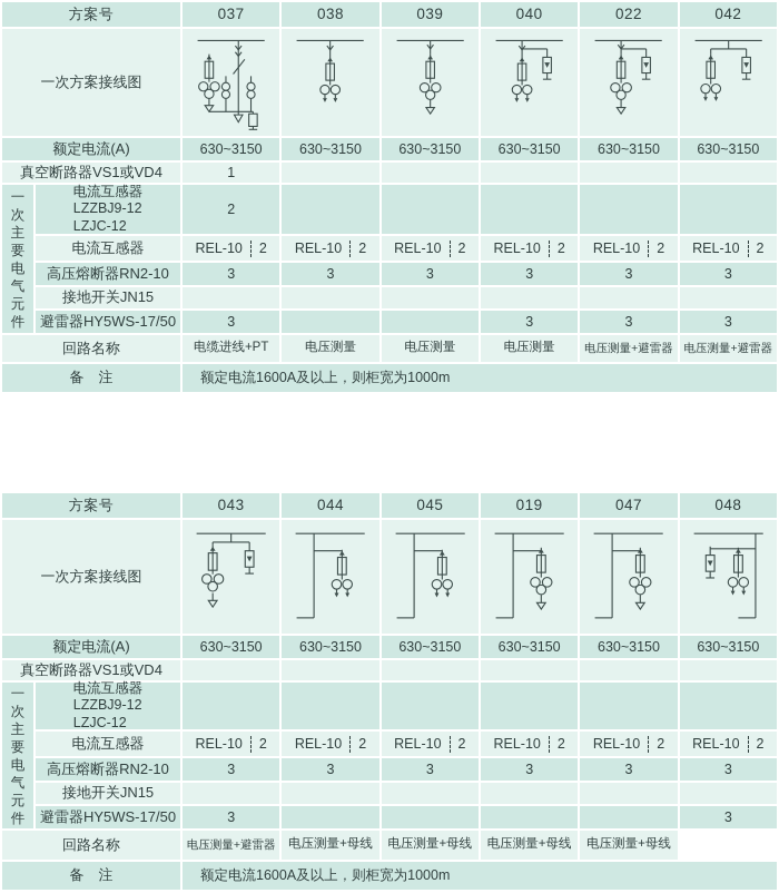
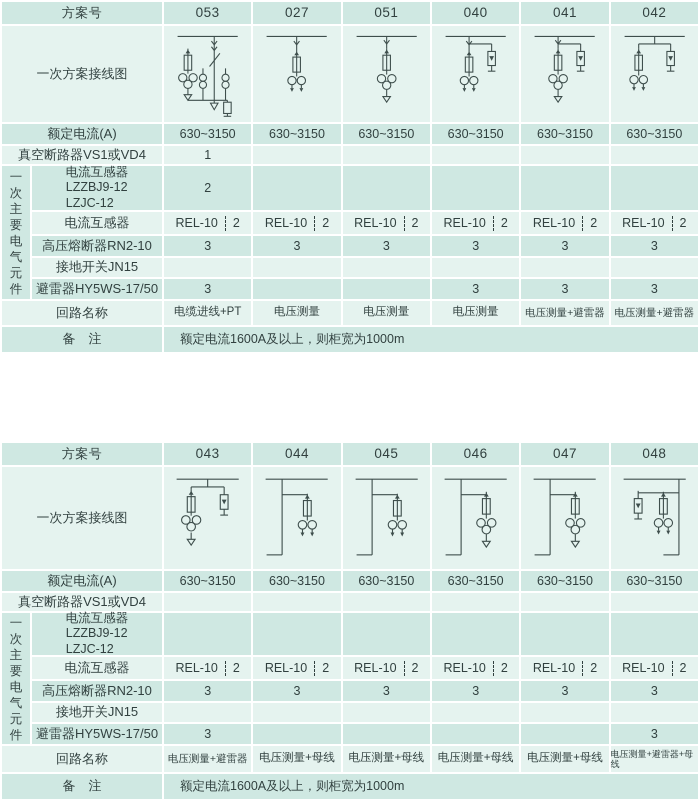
  一次主要电气元件
  方案号
- 037
+ 053
- 038
+ 027
- 039
+ 051
  040
- 022
+ 041
  042
  一次方案接线图
  额定电流(A)
  630~3150
  630~3150
  630~3150
  630~3150
  630~3150
  630~3150
  真空断路器VS1或VD4
  1
  电流互感器
  LZZBJ9-12
  LZJC-12
  2
  电流互感器
  REL-10
  2
  REL-10
  2
  REL-10
  2
  REL-10
  2
  REL-10
  2
  REL-10
  2
  高压熔断器RN2-10
  3
  3
  3
  3
  3
  3
  接地开关JN15
  避雷器HY5WS-17/50
  3
  3
  3
  3
  回路名称
  电缆进线+PT
  电压测量
  电压测量
  电压测量
  电压测量+避雷器
  电压测量+避雷器
  备 注
  额定电流1600A及以上，则柜宽为1000m
  一次主要电气元件
  方案号
  043
  044
  045
- 019
+ 046
  047
  048
  一次方案接线图
  额定电流(A)
  630~3150
  630~3150
  630~3150
  630~3150
  630~3150
  630~3150
  真空断路器VS1或VD4
  电流互感器
  LZZBJ9-12
  LZJC-12
  电流互感器
  REL-10
  2
  REL-10
  2
  REL-10
  2
  REL-10
  2
  REL-10
  2
  REL-10
  2
  高压熔断器RN2-10
  3
  3
  3
  3
  3
  3
  接地开关JN15
  避雷器HY5WS-17/50
  3
  3
  回路名称
  电压测量+避雷器
  电压测量+母线
  电压测量+母线
  电压测量+母线
  电压测量+母线
+ 电压测量+避雷器+母线
  备 注
  额定电流1600A及以上，则柜宽为1000m
